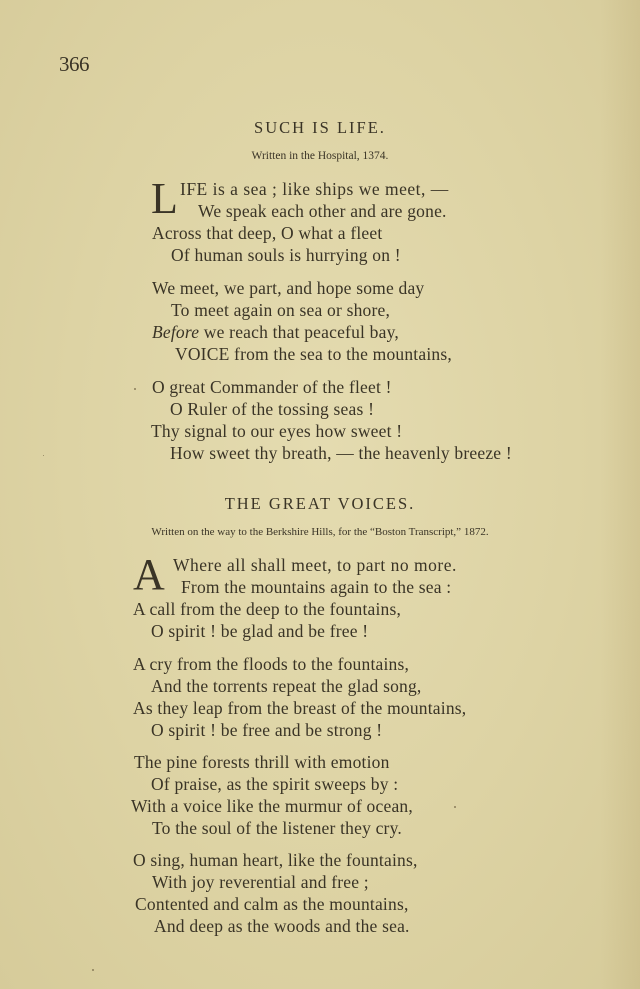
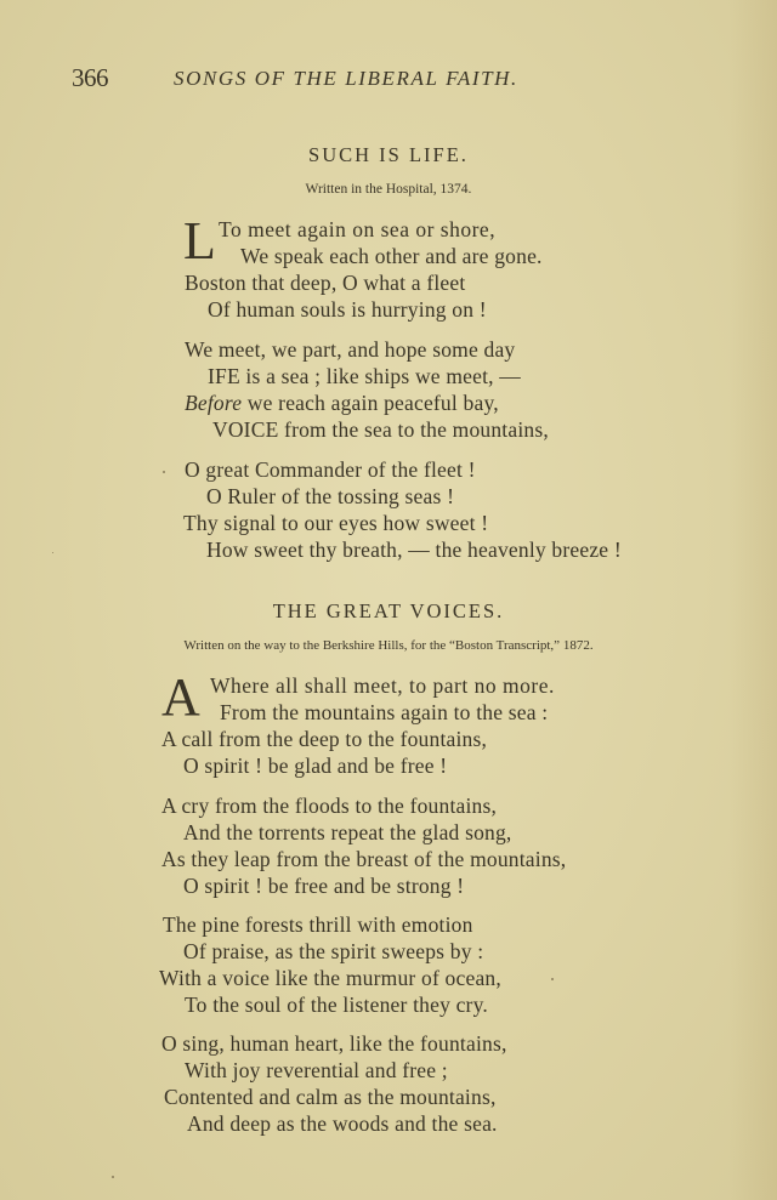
  366
+ SONGS OF THE LIBERAL FAITH.
  SUCH IS LIFE.
  Written in the Hospital, 1374.
  L
- IFE is a sea ; like ships we meet, —
+ To meet again on sea or shore,
  We speak each other and are gone.
- Across that deep, O what a fleet
+ Boston that deep, O what a fleet
  Of human souls is hurrying on !
  We meet, we part, and hope some day
- To meet again on sea or shore,
+ IFE is a sea ; like ships we meet, —
- Before we reach that peaceful bay,
+ Before we reach again peaceful bay,
  VOICE from the sea to the mountains,
  O great Commander of the fleet !
  O Ruler of the tossing seas !
  Thy signal to our eyes how sweet !
  How sweet thy breath, — the heavenly breeze !
  THE GREAT VOICES.
  Written on the way to the Berkshire Hills, for the “Boston Transcript,” 1872.
  A
  Where all shall meet, to part no more.
  From the mountains again to the sea :
  A call from the deep to the fountains,
  O spirit ! be glad and be free !
  A cry from the floods to the fountains,
  And the torrents repeat the glad song,
  As they leap from the breast of the mountains,
  O spirit ! be free and be strong !
  The pine forests thrill with emotion
  Of praise, as the spirit sweeps by :
  With a voice like the murmur of ocean,
  To the soul of the listener they cry.
  O sing, human heart, like the fountains,
  With joy reverential and free ;
  Contented and calm as the mountains,
  And deep as the woods and the sea.
